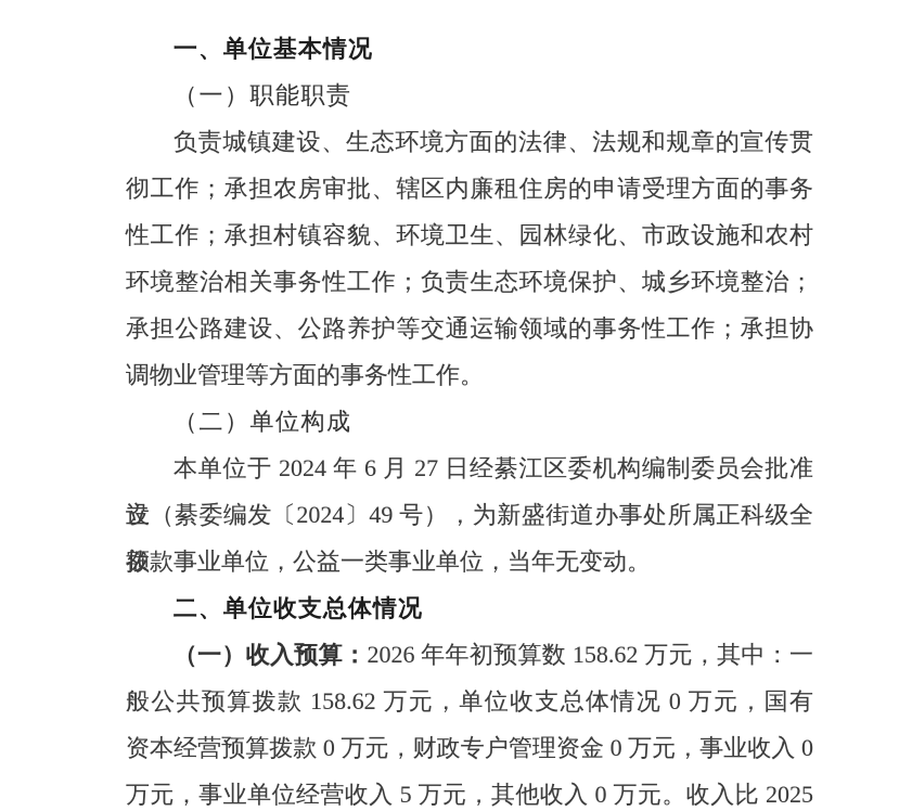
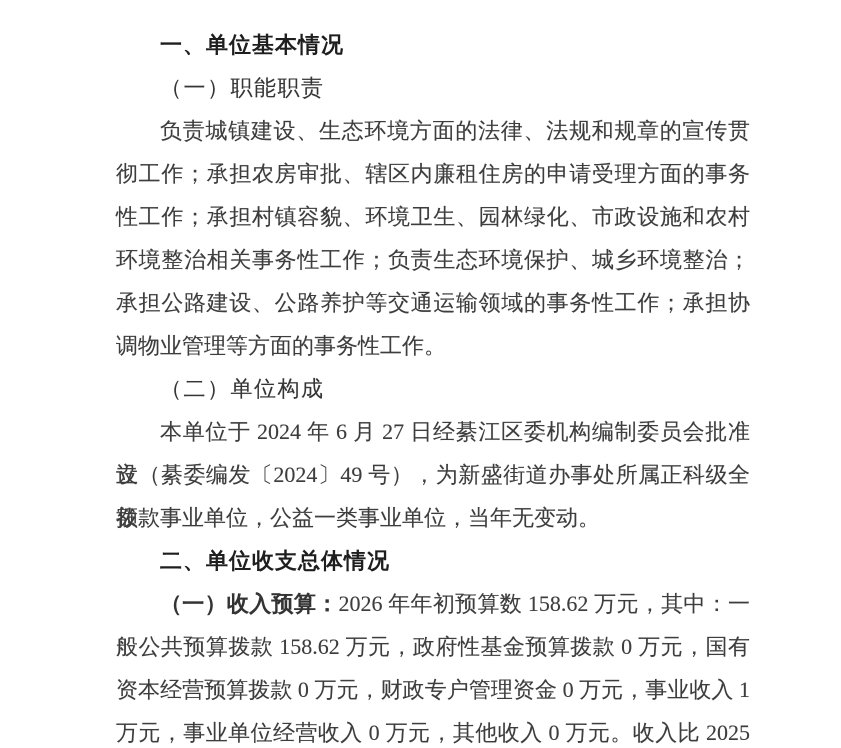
  一、单位基本情况
  （一）职能职责
  负责城镇建设、生态环境方面的法律、法规和规章的宣传贯
  彻工作；承担农房审批、辖区内廉租住房的申请受理方面的事务
  性工作；承担村镇容貌、环境卫生、园林绿化、市政设施和农村
  环境整治相关事务性工作；负责生态环境保护、城乡环境整治；
  承担公路建设、公路养护等交通运输领域的事务性工作；承担协
  调物业管理等方面的事务性工作。
  （二）单位构成
  本单位于 2024 年 6 月 27 日经綦江区委机构编制委员会批准设
  立（綦委编发〔2024〕49 号），为新盛街道办事处所属正科级全额
  拨款事业单位，公益一类事业单位，当年无变动。
  二、单位收支总体情况
  （一）收入预算：2026 年年初预算数 158.62 万元，其中：一
- 般公共预算拨款 158.62 万元，单位收支总体情况 0 万元，国有
+ 般公共预算拨款 158.62 万元，政府性基金预算拨款 0 万元，国有
- 资本经营预算拨款 0 万元，财政专户管理资金 0 万元，事业收入 0
+ 资本经营预算拨款 0 万元，财政专户管理资金 0 万元，事业收入 1
- 万元，事业单位经营收入 5 万元，其他收入 0 万元。收入比 2025
+ 万元，事业单位经营收入 0 万元，其他收入 0 万元。收入比 2025
